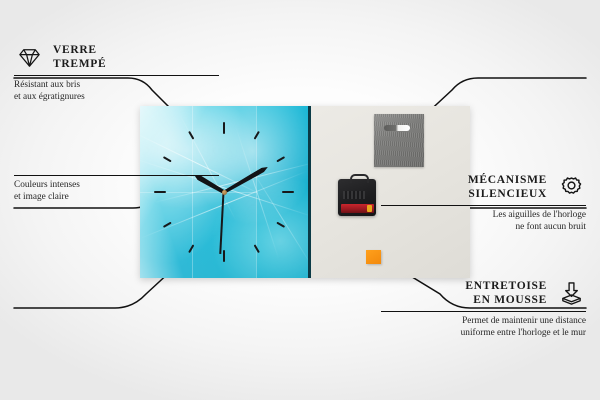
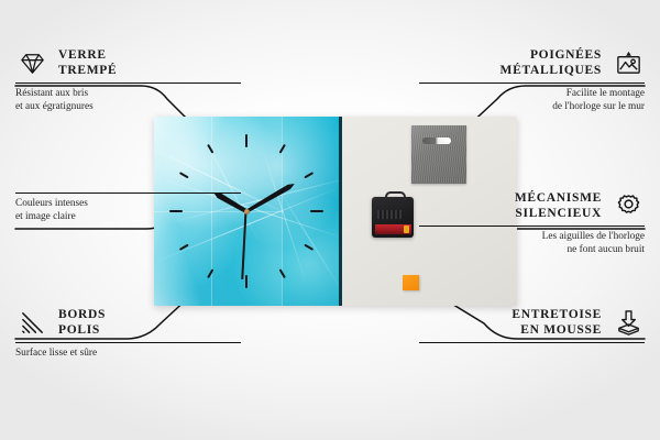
  VERRE
  TREMPÉ
  Résistant aux bris
  et aux égratignures
  Couleurs intenses
  et image claire
+ BORDS
+ POLIS
+ Surface lisse et sûre
+ POIGNÉES
+ MÉTALLIQUES
+ Facilite le montage
+ de l'horloge sur le mur
  MÉCANISME
  SILENCIEUX
  Les aiguilles de l'horloge
  ne font aucun bruit
  ENTRETOISE
  EN MOUSSE
- Permet de maintenir une distance
- uniforme entre l'horloge et le mur
